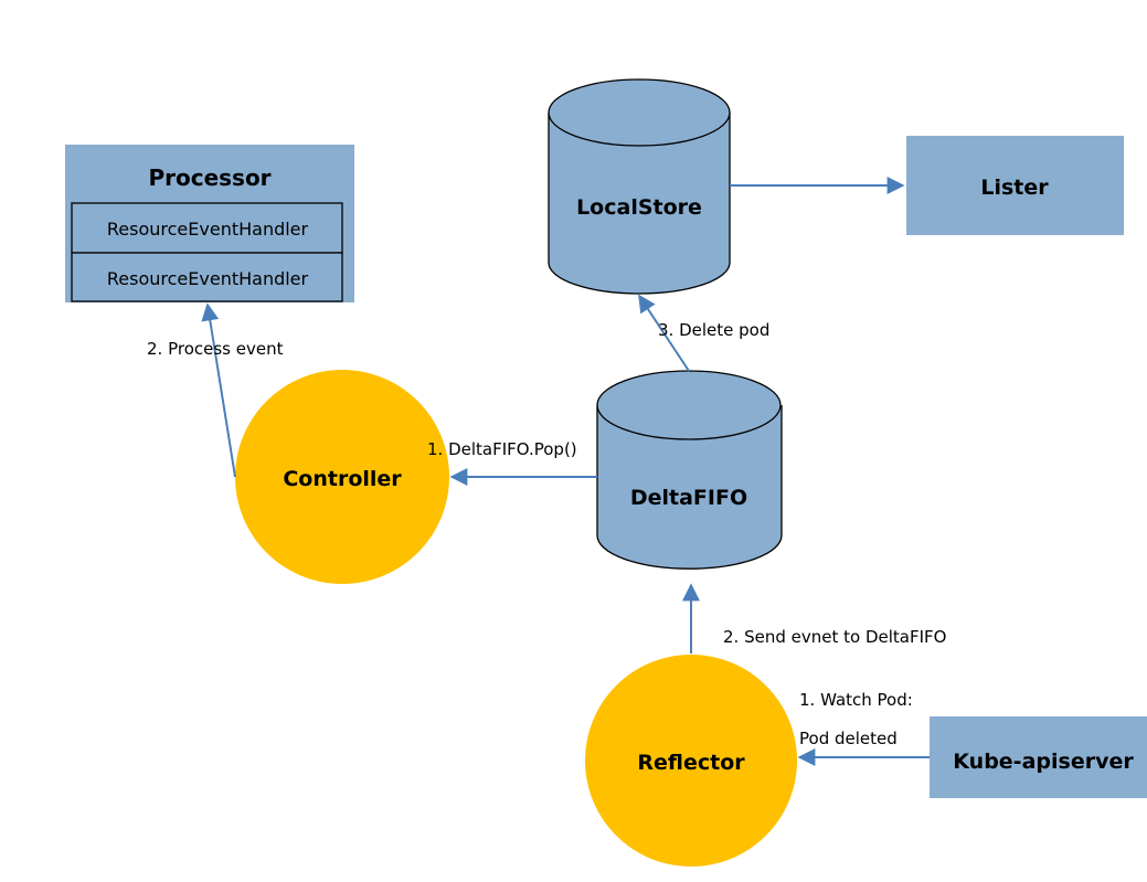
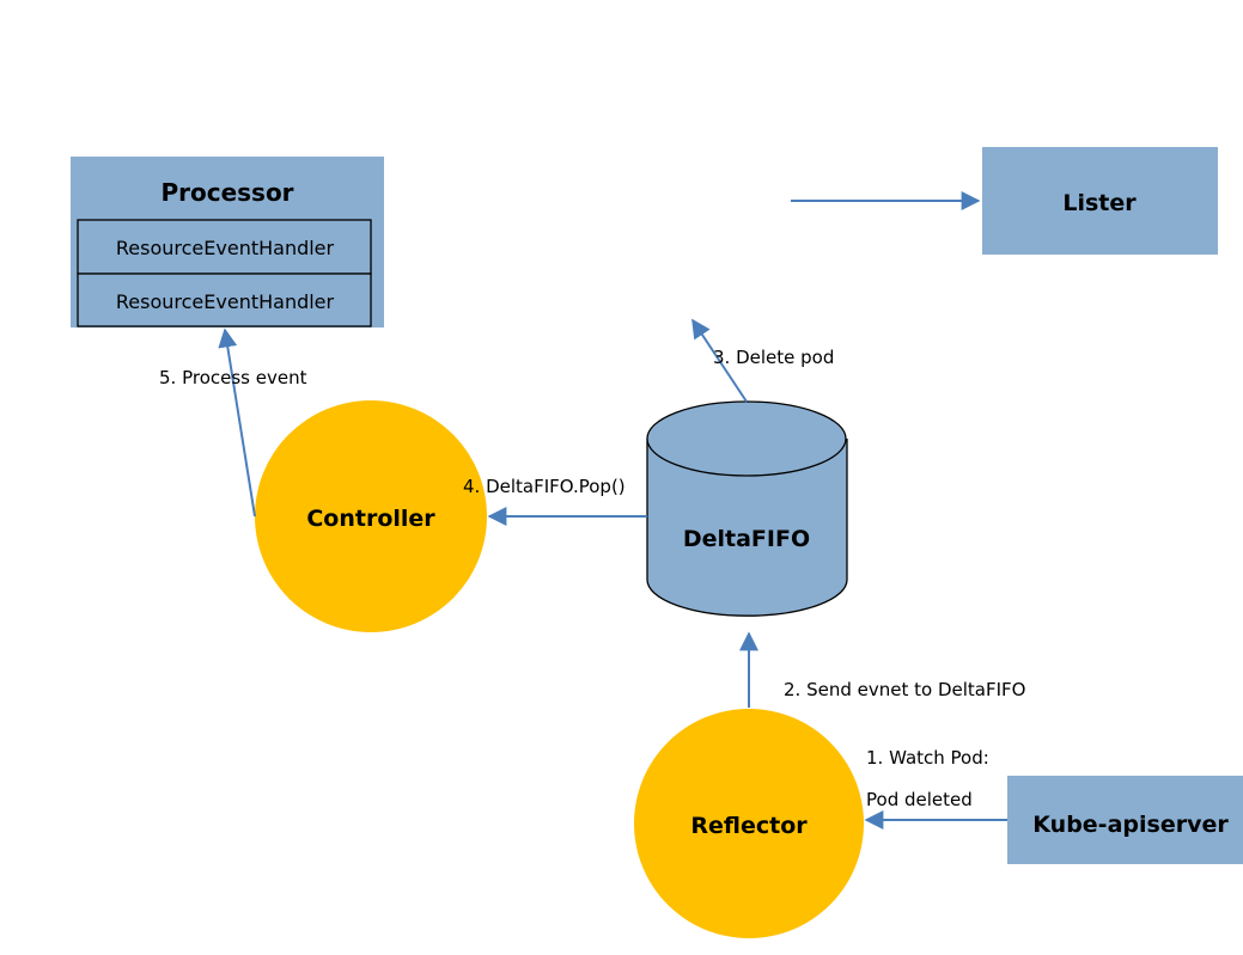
  Processor
  ResourceEventHandler
  ResourceEventHandler
- LocalStore
  Lister
  DeltaFIFO
  Controller
  Reflector
  Kube-apiserver
  3. Delete pod
- 1. DeltaFIFO.Pop()
+ 4. DeltaFIFO.Pop()
- 2. Process event
+ 5. Process event
  2. Send evnet to DeltaFIFO
  1. Watch Pod:
  Pod deleted
